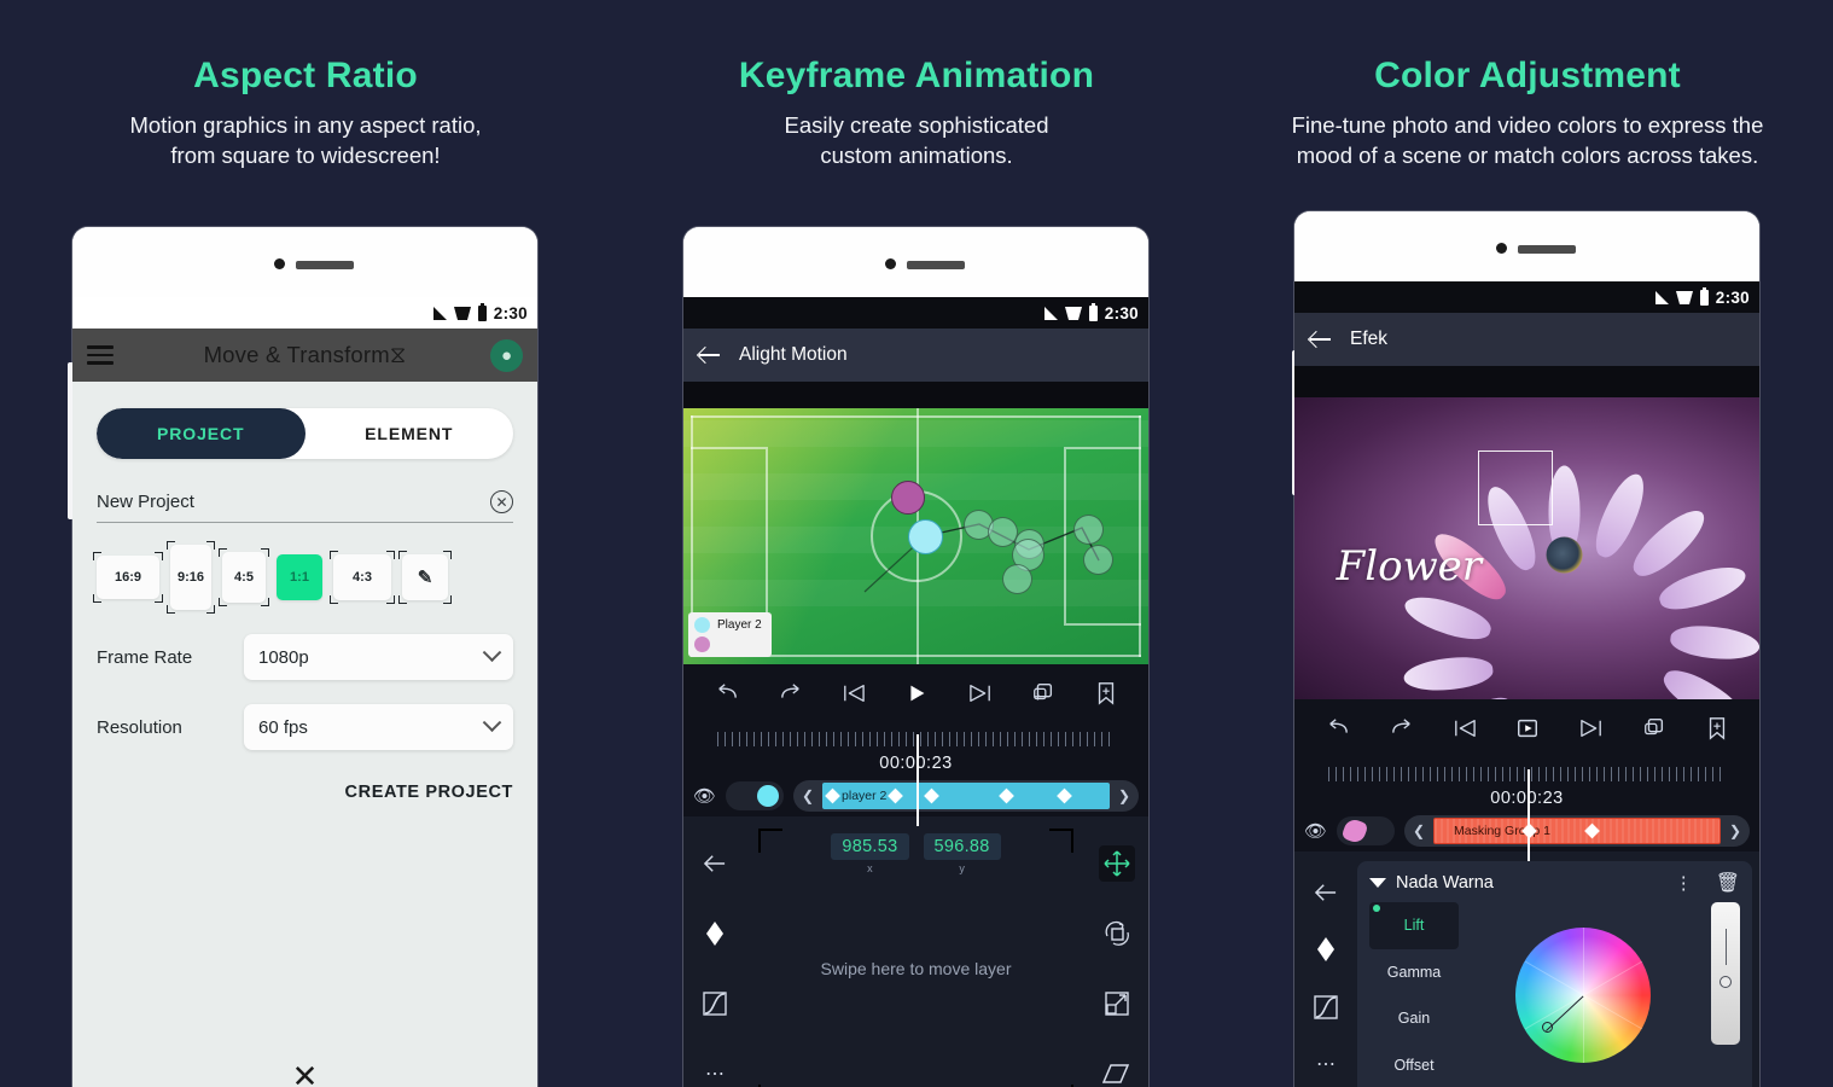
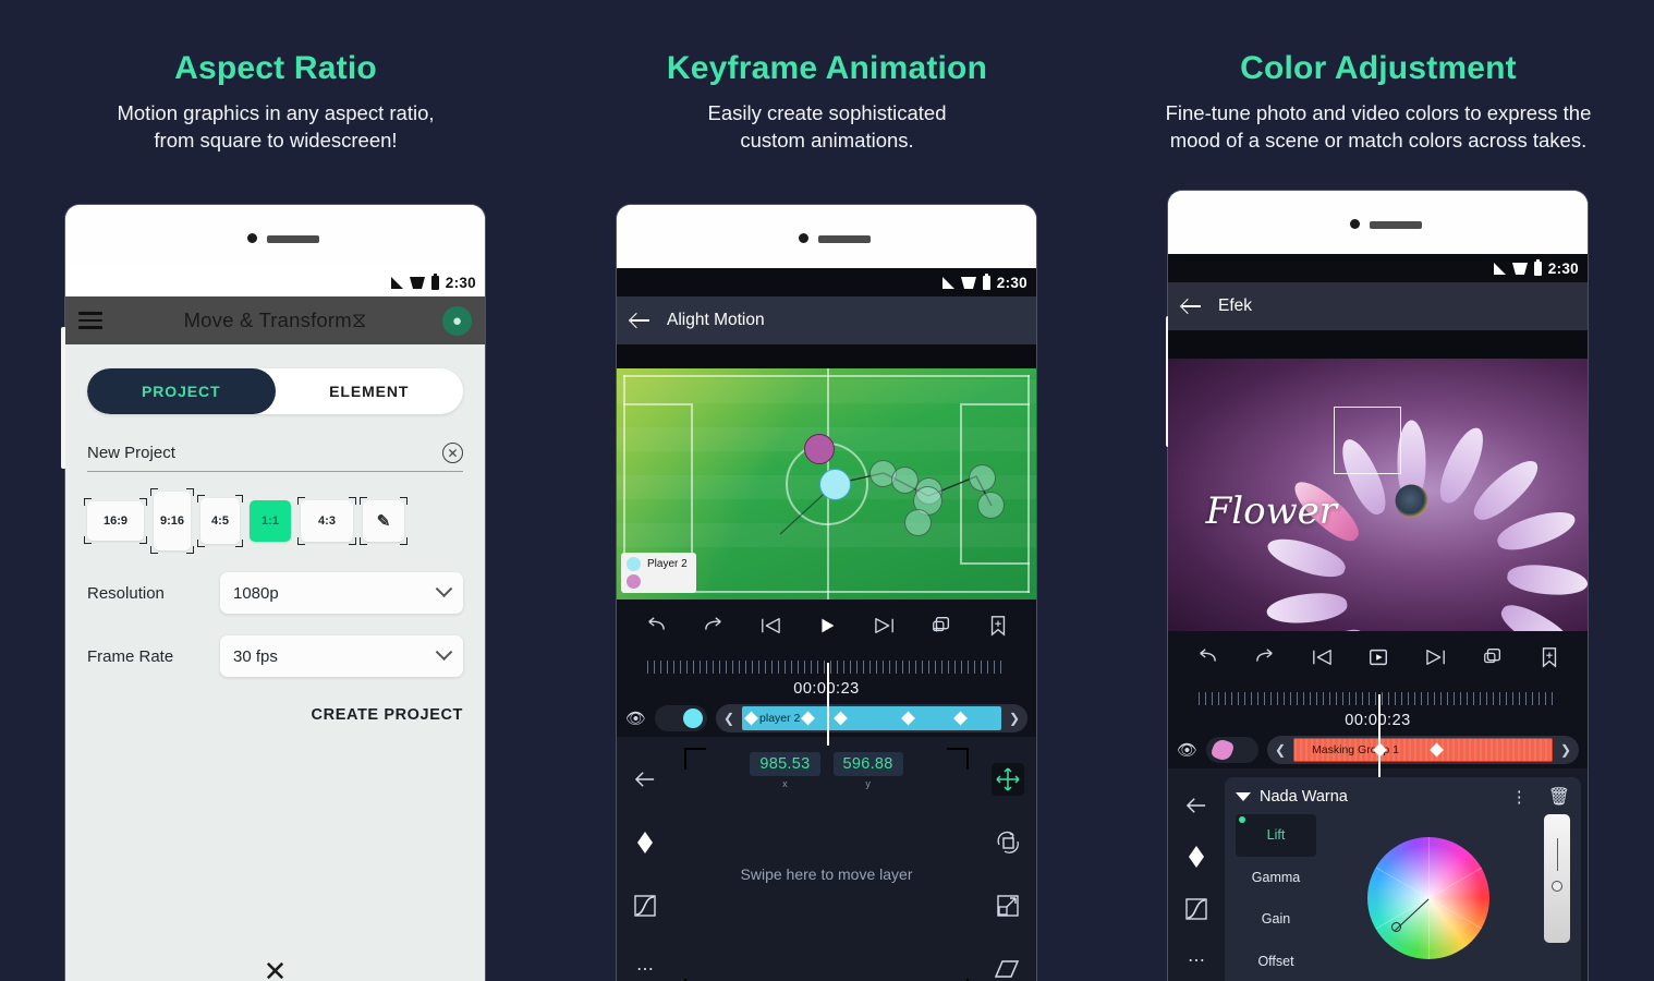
  Aspect Ratio
  Motion graphics in any aspect ratio,
  from square to widescreen!
  2:30
  Move & Transform⧖
  ●
  PROJECT
  ELEMENT
  New Project
  ✕
  16:9
  9:16
  4:5
  1:1
  4:3
  ✎
- Frame Rate
+ Resolution
  1080p
- Resolution
+ Frame Rate
- 60 fps
+ 30 fps
  CREATE PROJECT
  ✕
  Keyframe Animation
  Easily create sophisticated
  custom animations.
  2:30
  Alight Motion
  Player 2
  00:00:23
  👁
  ❮
  player 2
  ❯
  ⋯
  985.53
  x
  596.88
  y
  Swipe here to move layer
  Color Adjustment
  Fine-tune photo and video colors to express the
  mood of a scene or match colors across takes.
  2:30
  Efek
  Flower
  00:00:23
  👁
  ❮
  Masking Gr 1
  ❯
  ⋯
  Nada Warna
  ⋮
  🗑
  Lift
  Gamma
  Gain
  Offset
